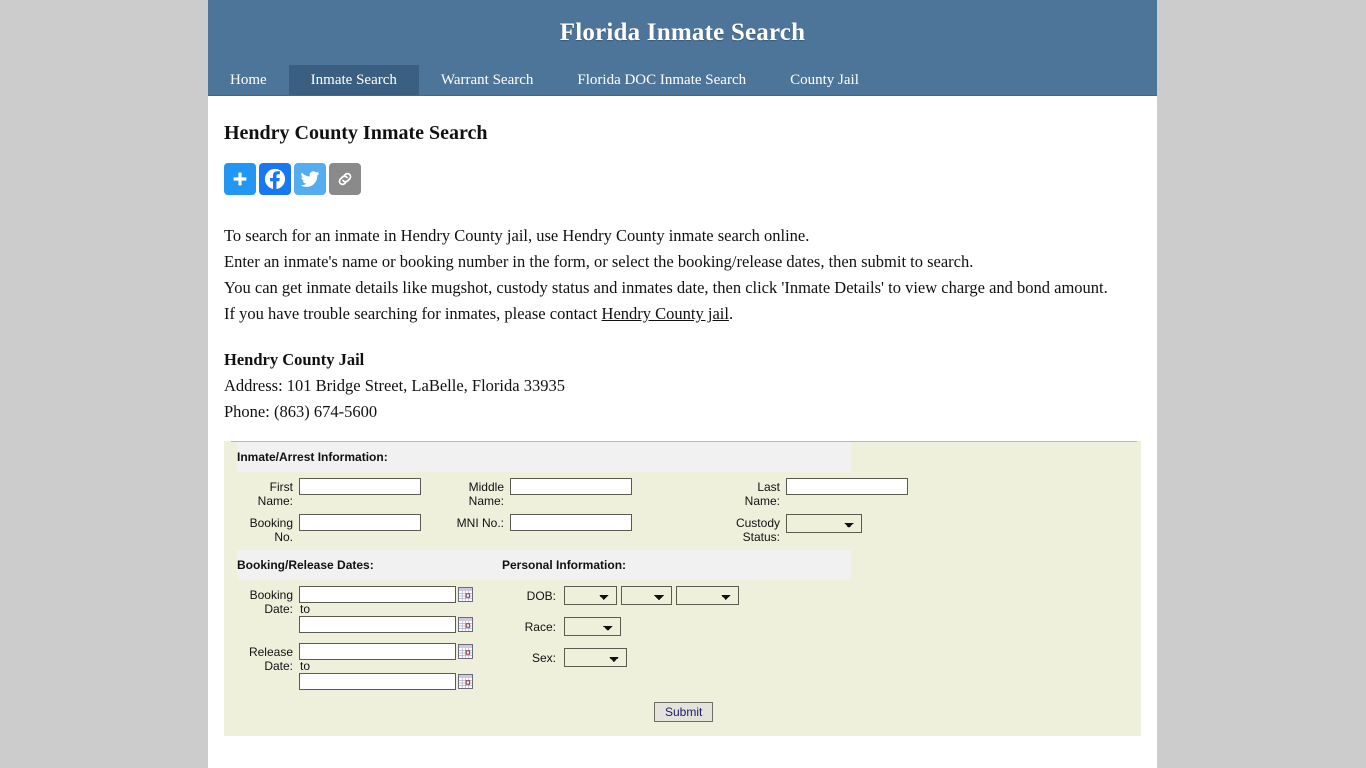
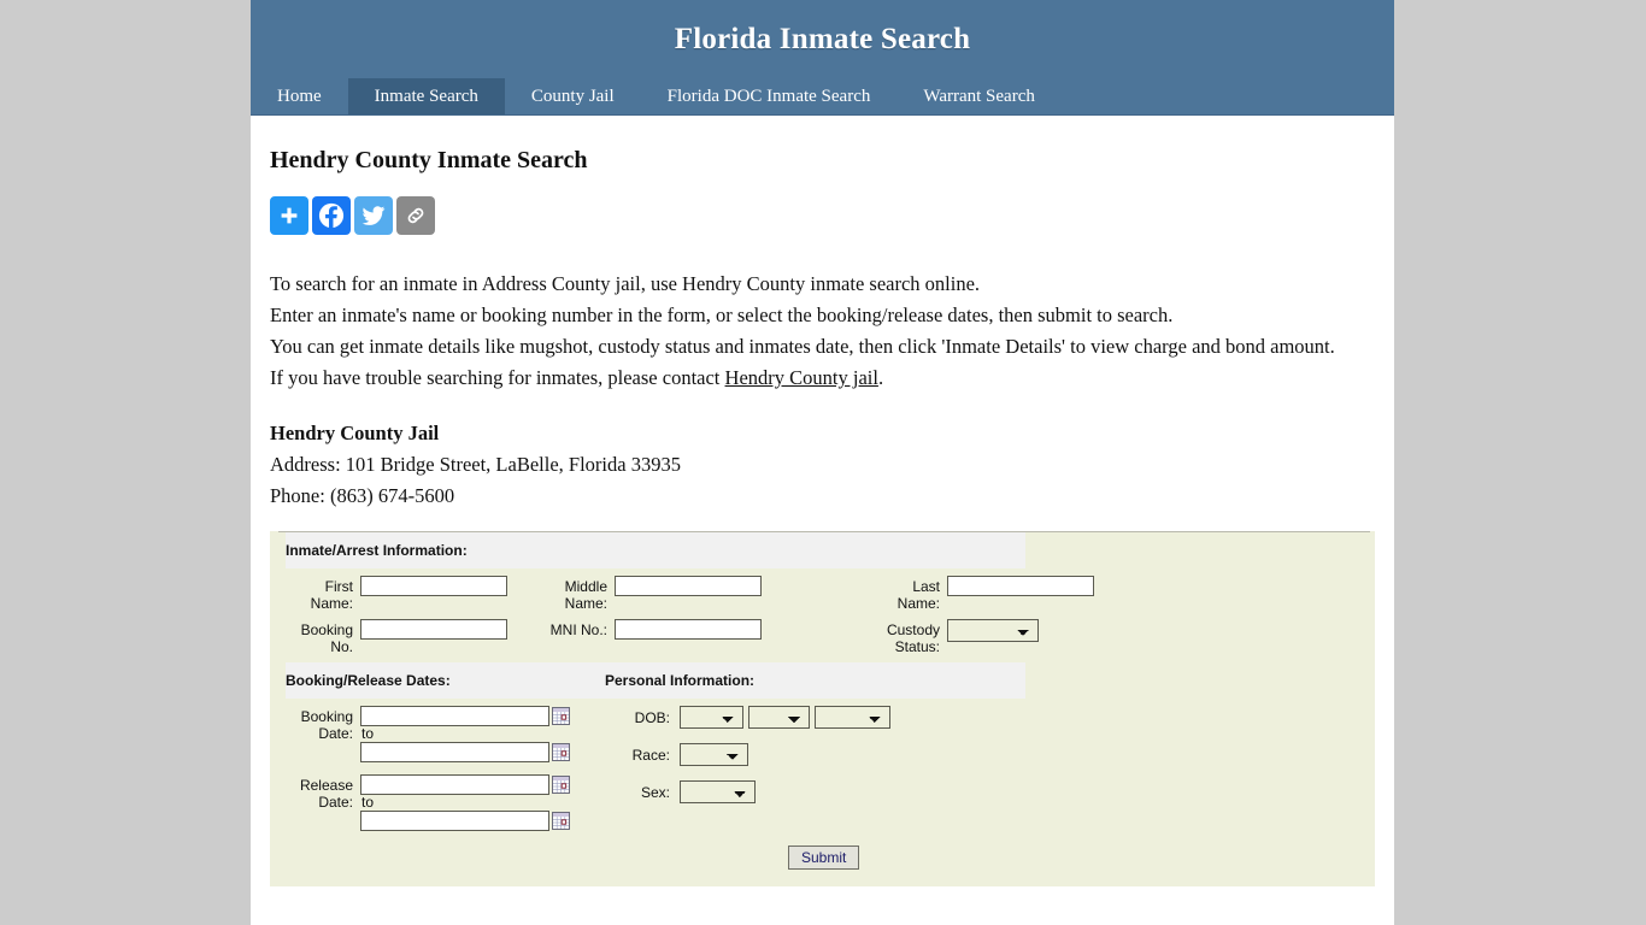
  Florida Inmate Search
  Home
  Inmate Search
- Warrant Search
+ County Jail
  Florida DOC Inmate Search
- County Jail
+ Warrant Search
  Hendry County Inmate Search
- To search for an inmate in Hendry County jail, use Hendry County inmate search online.
+ To search for an inmate in Address County jail, use Hendry County inmate search online.
  Enter an inmate's name or booking number in the form, or select the booking/release dates, then submit to search.
  You can get inmate details like mugshot, custody status and inmates date, then click 'Inmate Details' to view charge and bond amount.
  If you have trouble searching for inmates, please contact Hendry County jail.
  Hendry County Jail
  Address: 101 Bridge Street, LaBelle, Florida 33935
  Phone: (863) 674-5600
  Inmate/Arrest Information:
  First Name:
  Middle Name:
  Last Name:
  Booking No.
  MNI No.:
  Custody Status:
  Booking/Release Dates:
  Personal Information:
  Booking Date:
  to
  Release Date:
  to
  DOB:
  Race:
  Sex:
  Submit
